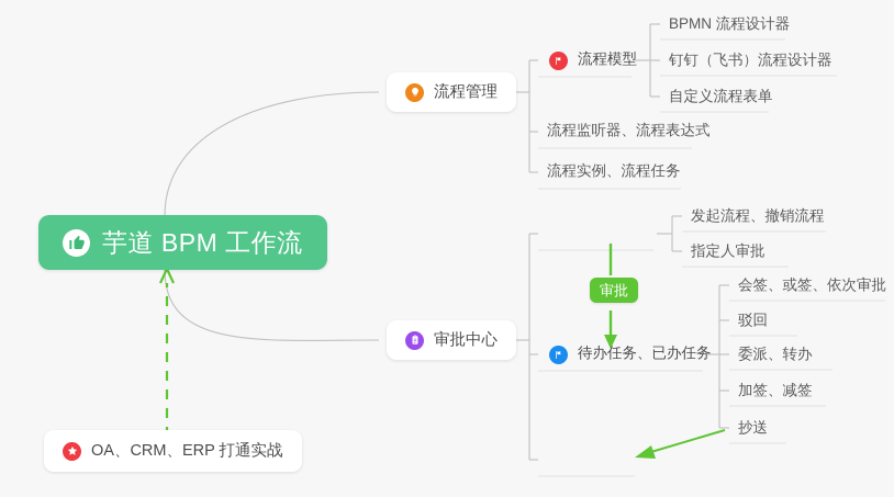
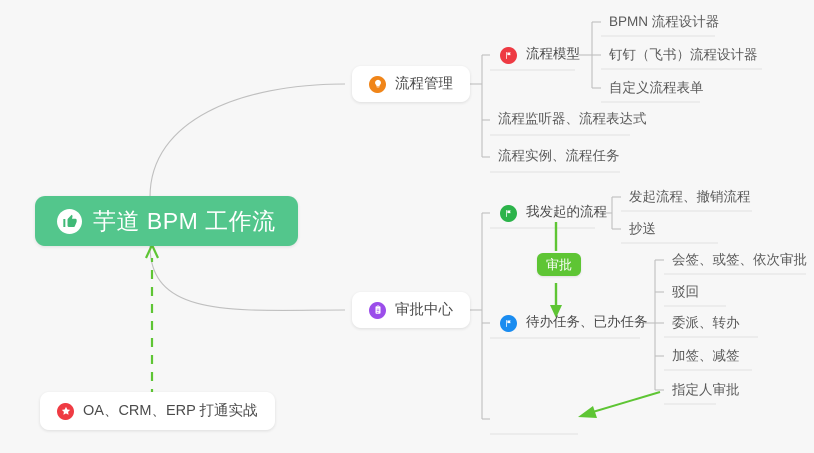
  芋道 BPM 工作流
  流程管理
  流程模型
  BPMN 流程设计器
  钉钉（飞书）流程设计器
  自定义流程表单
  流程监听器、流程表达式
  流程实例、流程任务
  审批中心
+ 我发起的流程
  发起流程、撤销流程
- 指定人审批
+ 抄送
  待办任务、已办任务
  会签、或签、依次审批
  驳回
  委派、转办
  加签、减签
- 抄送
+ 指定人审批
  审批
  OA、CRM、ERP 打通实战
